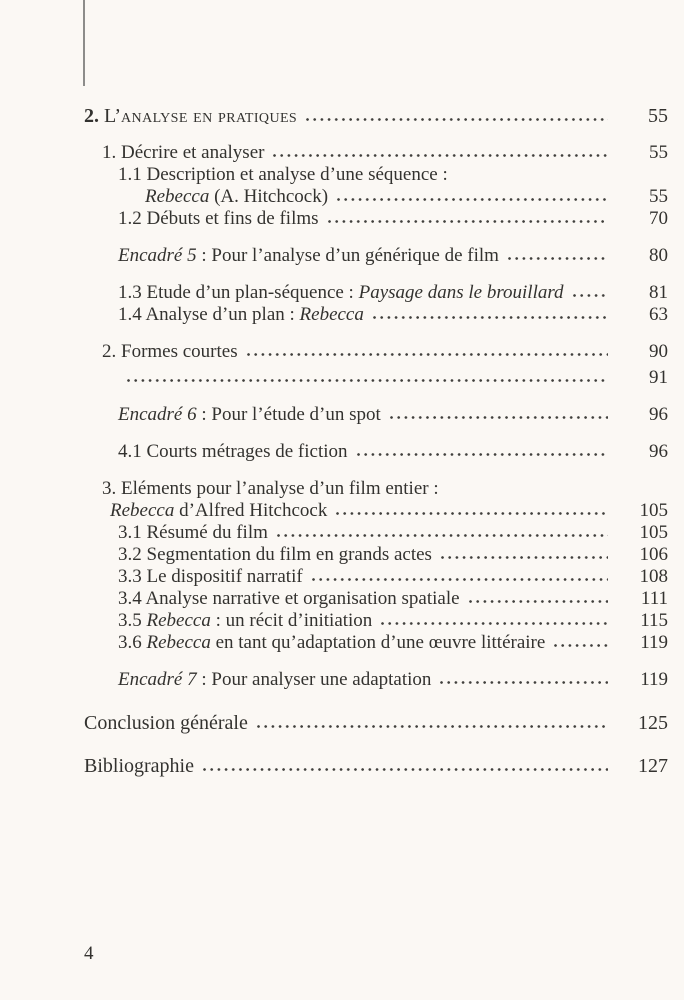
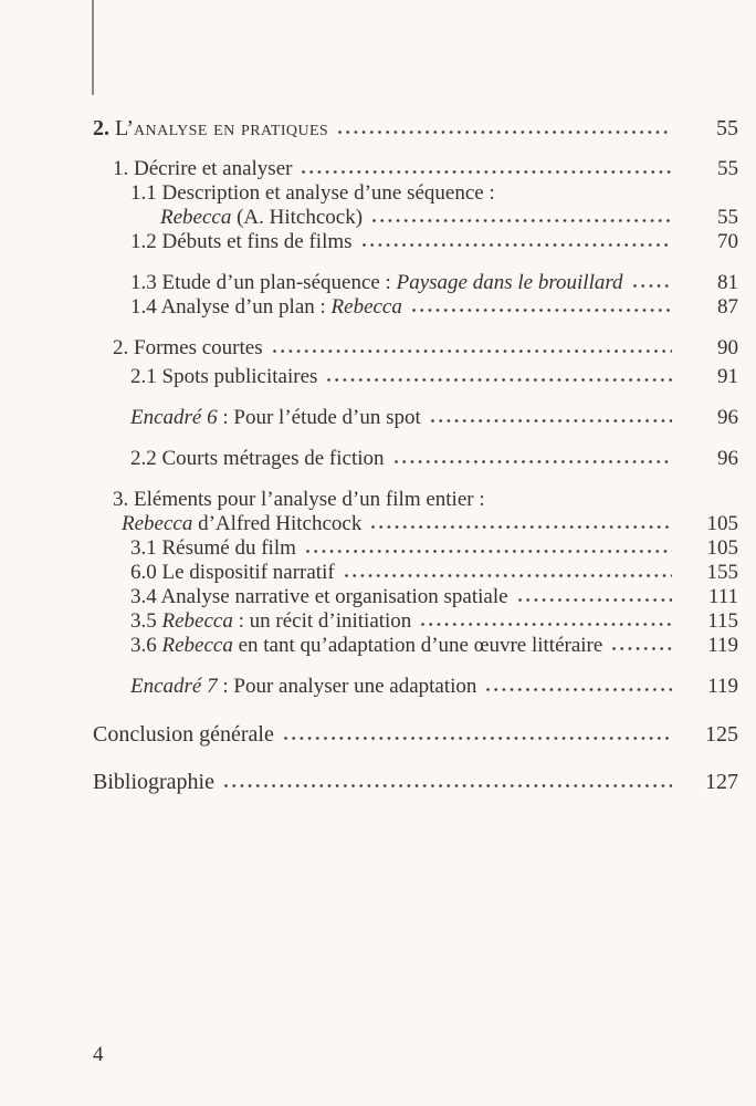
  2. L’analyse en pratiques
  55
  1. Décrire et analyser
  55
  1.1 Description et analyse d’une séquence :
  Rebecca (A. Hitchcock)
  55
  1.2 Débuts et fins de films
  70
- Encadré 5 : Pour l’analyse d’un générique de film
- 80
  1.3 Etude d’un plan-séquence : Paysage dans le brouillard
  81
  1.4 Analyse d’un plan : Rebecca
- 63
+ 87
  2. Formes courtes
  90
+ 2.1 Spots publicitaires
  91
  Encadré 6 : Pour l’étude d’un spot
  96
- 4.1 Courts métrages de fiction
+ 2.2 Courts métrages de fiction
  96
  3. Eléments pour l’analyse d’un film entier :
  Rebecca d’Alfred Hitchcock
  105
  3.1 Résumé du film
  105
- 3.2 Segmentation du film en grands actes
- 106
- 3.3 Le dispositif narratif
+ 6.0 Le dispositif narratif
- 108
+ 155
  3.4 Analyse narrative et organisation spatiale
  111
  3.5 Rebecca : un récit d’initiation
  115
  3.6 Rebecca en tant qu’adaptation d’une œuvre littéraire
  119
  Encadré 7 : Pour analyser une adaptation
  119
  Conclusion générale
  125
  Bibliographie
  127
  4
